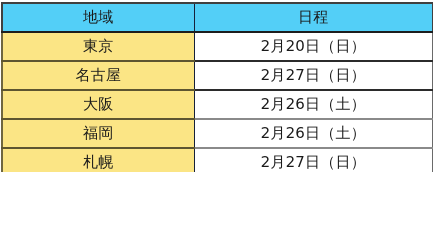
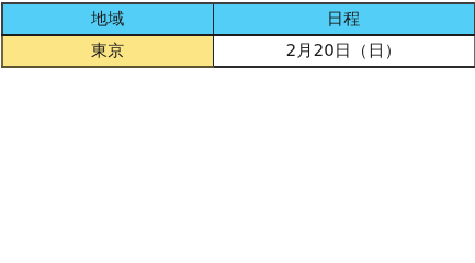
  地域	日程
  東京	2月20日（日）
- 名古屋	2月27日（日）
- 大阪	2月26日（土）
- 福岡	2月26日（土）
- 札幌	2月27日（日）
